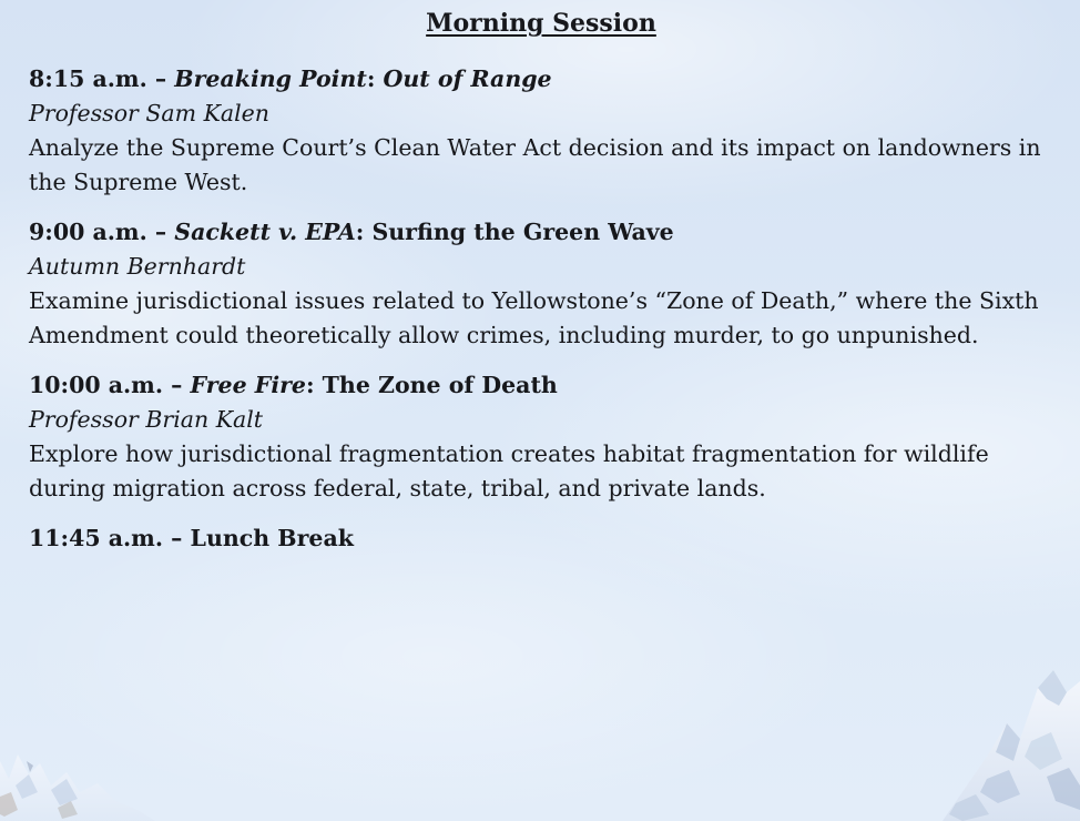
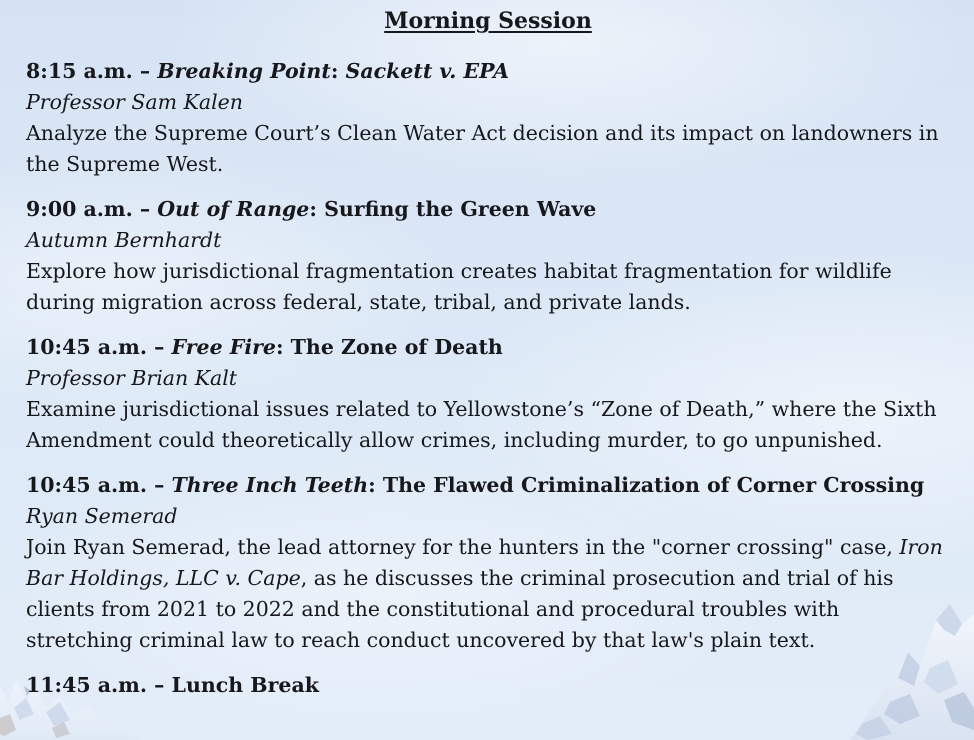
  Morning Session
- 8:15 a.m. – Breaking Point: Out of Range
+ 8:15 a.m. – Breaking Point: Sackett v. EPA
  Professor Sam Kalen
  Analyze the Supreme Court’s Clean Water Act decision and its impact on landowners in the Supreme West.
- 9:00 a.m. – Sackett v. EPA: Surfing the Green Wave
+ 9:00 a.m. – Out of Range: Surfing the Green Wave
  Autumn Bernhardt
- Examine jurisdictional issues related to Yellowstone’s “Zone of Death,” where the Sixth Amendment could theoretically allow crimes, including murder, to go unpunished.
+ Explore how jurisdictional fragmentation creates habitat fragmentation for wildlife during migration across federal, state, tribal, and private lands.
- 10:00 a.m. – Free Fire: The Zone of Death
+ 10:45 a.m. – Free Fire: The Zone of Death
  Professor Brian Kalt
- Explore how jurisdictional fragmentation creates habitat fragmentation for wildlife during migration across federal, state, tribal, and private lands.
+ Examine jurisdictional issues related to Yellowstone’s “Zone of Death,” where the Sixth Amendment could theoretically allow crimes, including murder, to go unpunished.
+ 10:45 a.m. – Three Inch Teeth: The Flawed Criminalization of Corner Crossing
+ Ryan Semerad
+ Join Ryan Semerad, the lead attorney for the hunters in the "corner crossing" case, Iron Bar Holdings, LLC v. Cape, as he discusses the criminal prosecution and trial of his clients from 2021 to 2022 and the constitutional and procedural troubles with stretching criminal law to reach conduct uncovered by that law's plain text.
  11:45 a.m. – Lunch Break
